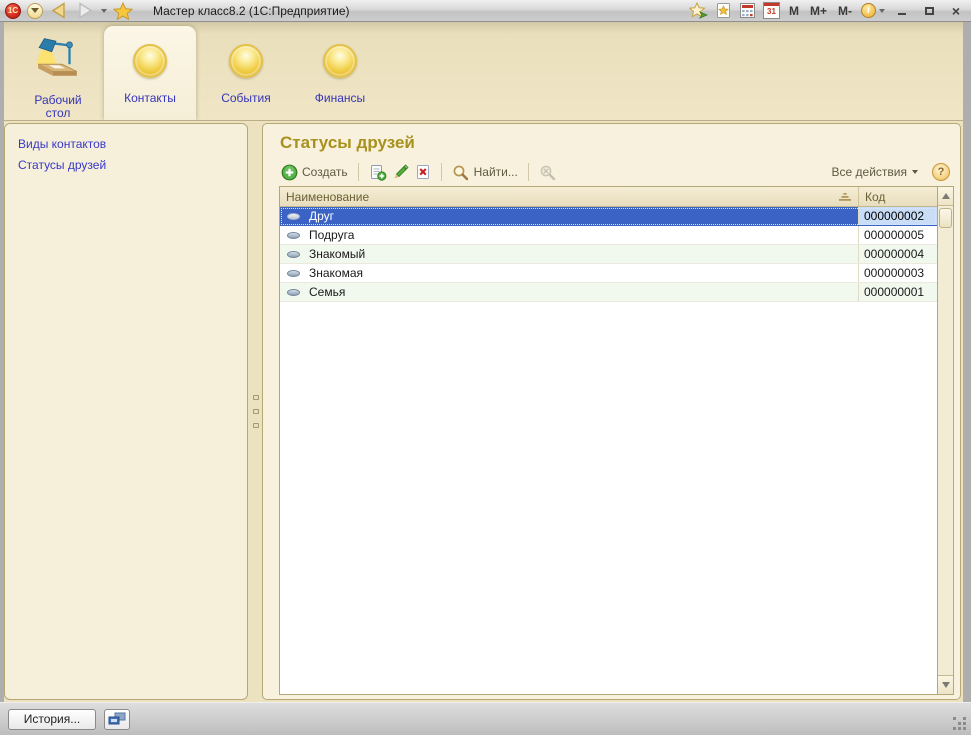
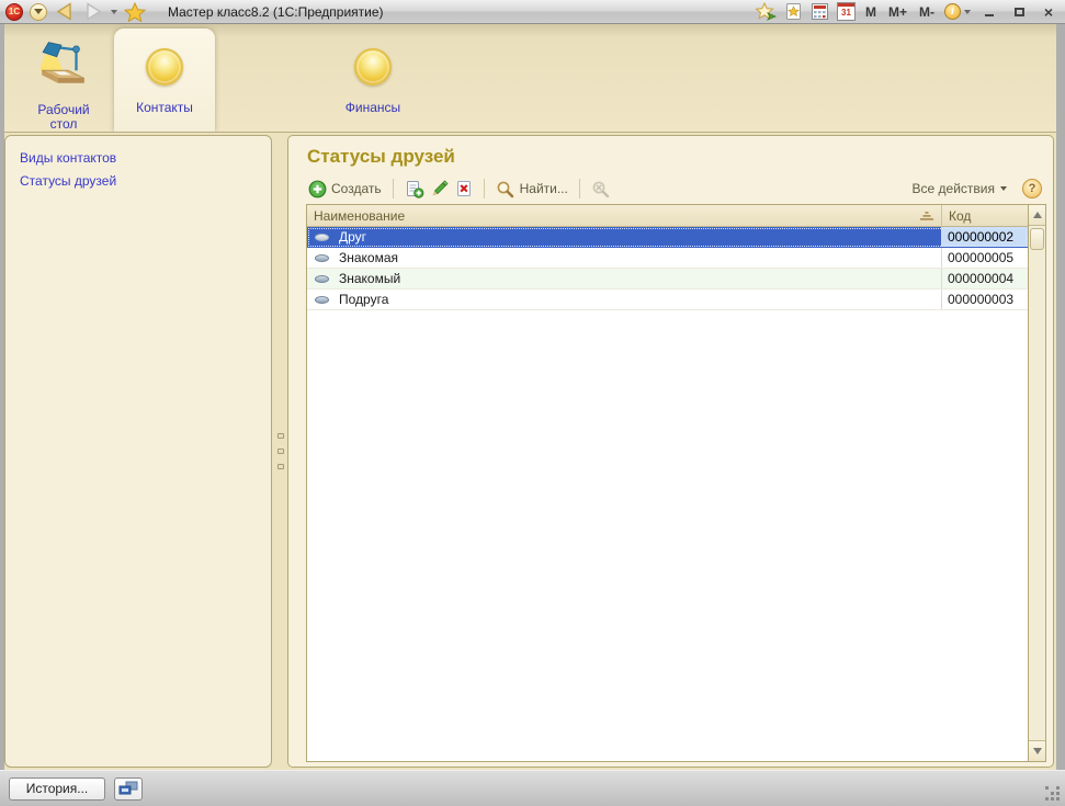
  1С
  Мастер класс8.2 (1С:Предприятие)
  31
  M
  M+
  M-
  i
  ×
  Рабочий стол
  Контакты
- События
  Финансы
  Виды контактов
  Статусы друзей
  Статусы друзей
  Создать
  Найти...
  Все действия
  ?
  Наименование
  Код
  Друг
  000000002
- Подруга
+ Знакомая
  000000005
  Знакомый
  000000004
- Знакомая
+ Подруга
  000000003
- Семья
- 000000001
  История...
